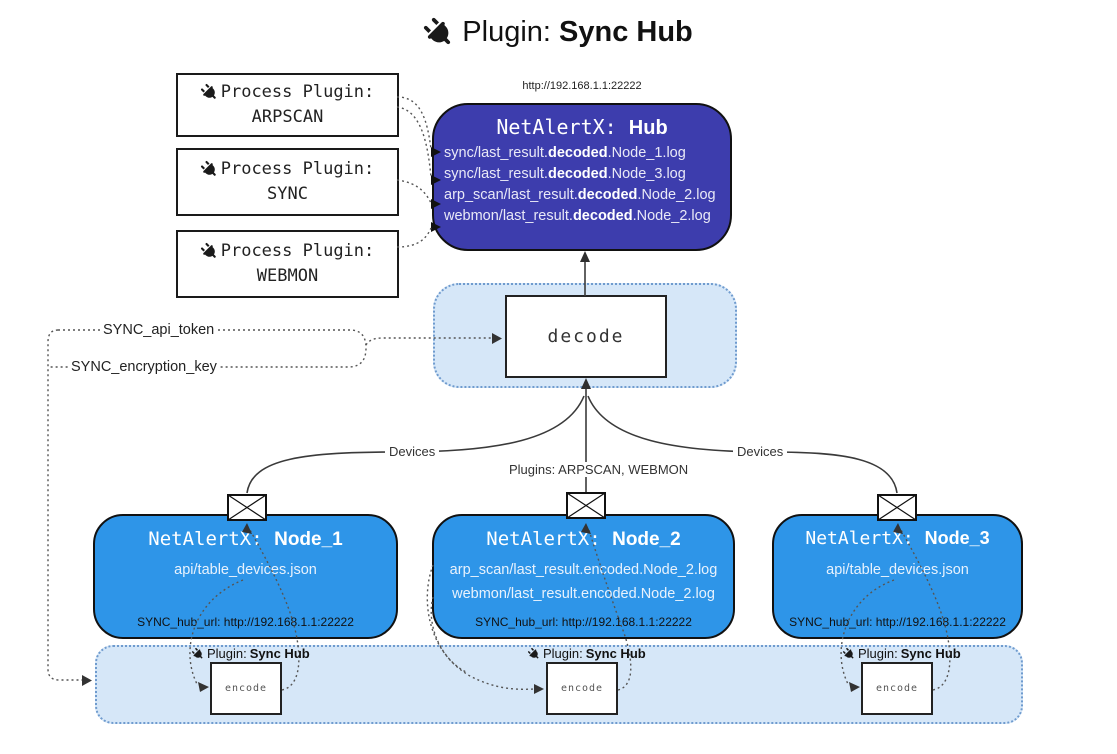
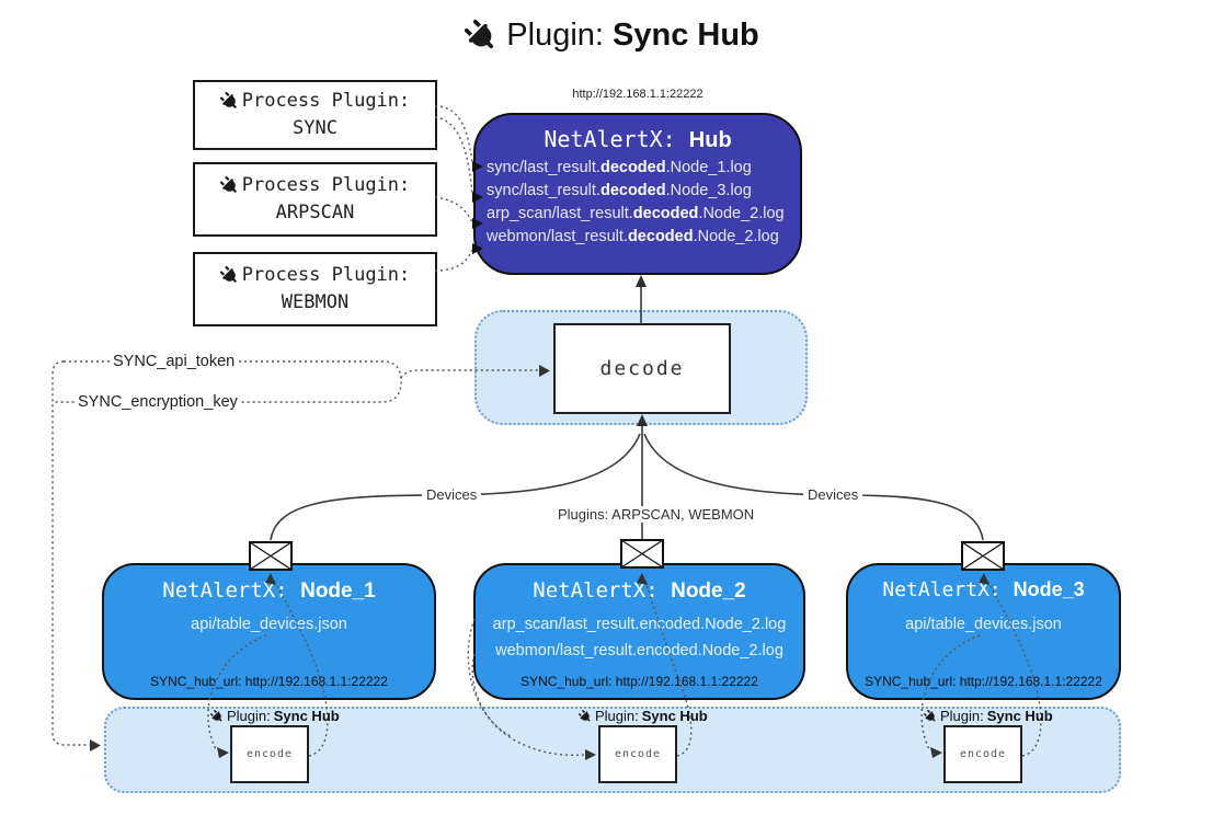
  Plugin: Sync Hub
  Process Plugin:
- ARPSCAN
+ SYNC
  Process Plugin:
- SYNC
+ ARPSCAN
  Process Plugin:
  WEBMON
  http://192.168.1.1:22222
  NetAlertX: Hub
  sync/last_result.decoded.Node_1.log
  sync/last_result.decoded.Node_3.log
  arp_scan/last_result.decoded.Node_2.log
  webmon/last_result.decoded.Node_2.log
  decode
  NetAlertX: Node_1
  api/table_devices.json
  SYNC_hub_url: http://192.168.1.1:22222
  NetAlertX: Node_2
  arp_scan/last_result.encoded.Node_2.log
  webmon/last_result.encoded.Node_2.log
  SYNC_hub_url: http://192.168.1.1:22222
  NetAlertX: Node_3
  api/table_devices.json
  SYNC_hub_url: http://192.168.1.1:22222
  encode
  encode
  encode
  Devices
  Devices
  Plugins: ARPSCAN, WEBMON
  SYNC_api_token
  SYNC_encryption_key
  Plugin:
  Sync Hub
  Plugin:
  Sync Hub
  Plugin:
  Sync Hub
